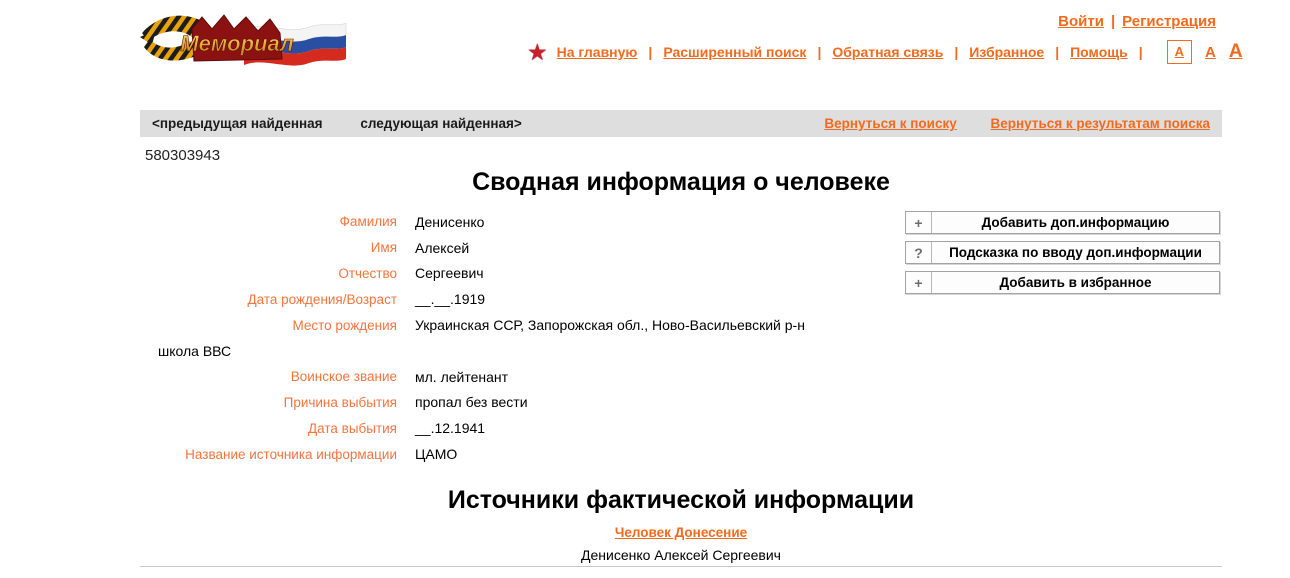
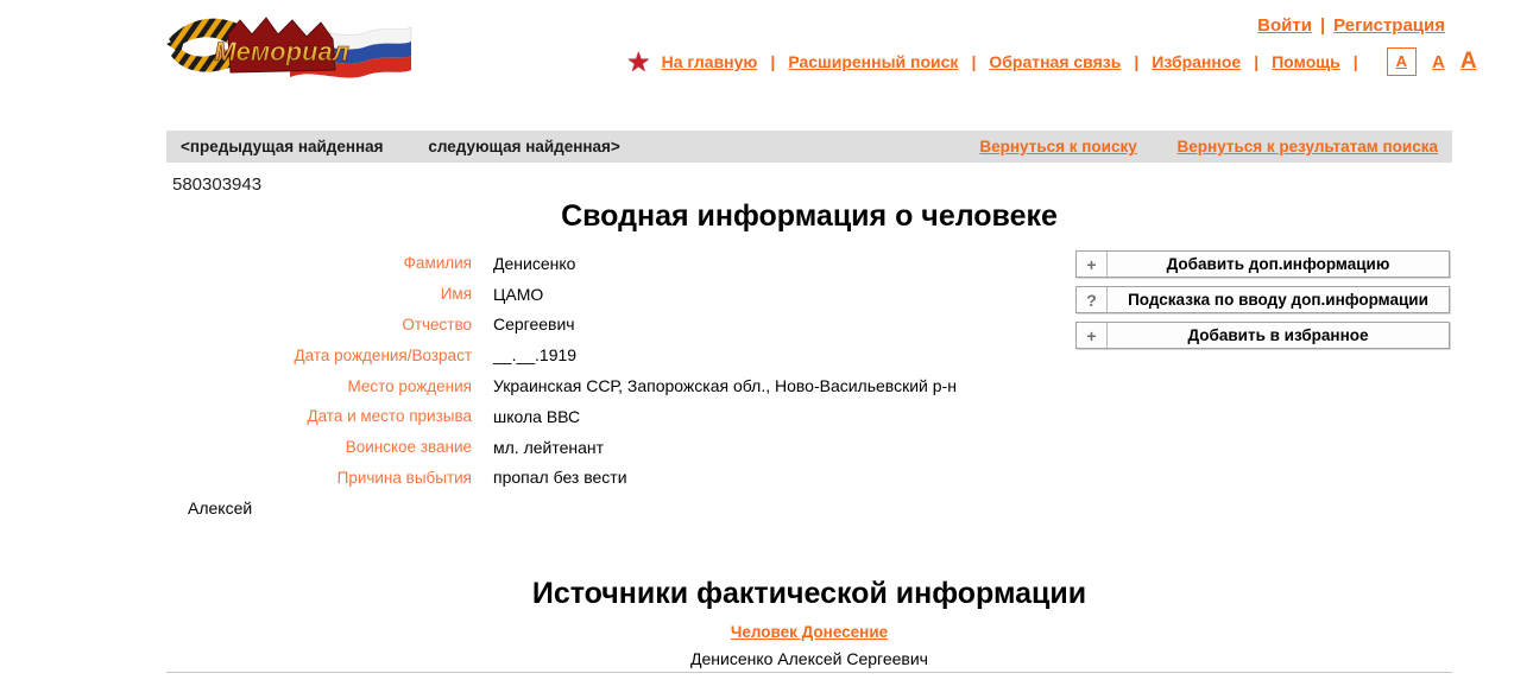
  Мемориал
  Войти | Регистрация
  ★
  На главную
  |
  Расширенный поиск
  |
  Обратная связь
  |
  Избранное
  |
  Помощь
  |
  А
  А
  А
  <предыдущая найденная следующая найденная>
  Вернуться к поиску Вернуться к результатам поиска
  580303943
  Сводная информация о человеке
  Фамилия
  Денисенко
  Имя
- Алексей
+ ЦАМО
  Отчество
  Сергеевич
  Дата рождения/Возраст
  __.__.1919
  Место рождения
  Украинская ССР, Запорожская обл., Ново-Васильевский р-н
+ Дата и место призыва
  школа ВВС
  Воинское звание
  мл. лейтенант
  Причина выбытия
  пропал без вести
- Дата выбытия
- __.12.1941
- Название источника информации
- ЦАМО
+ Алексей
  +
  Добавить доп.информацию
  ?
  Подсказка по вводу доп.информации
  +
  Добавить в избранное
  Источники фактической информации
  Человек Донесение
  Денисенко Алексей Сергеевич
